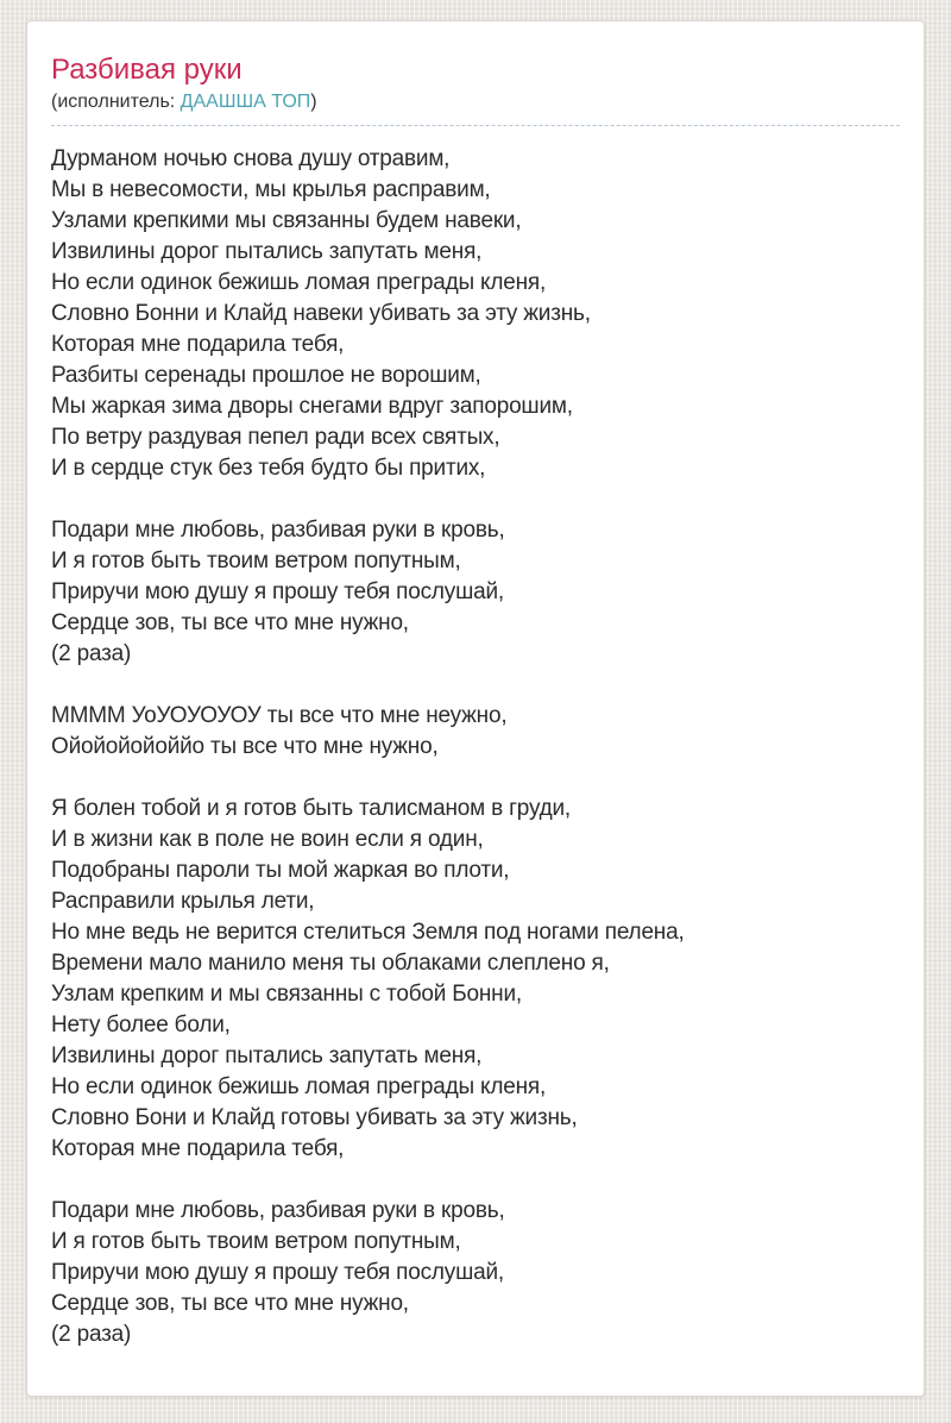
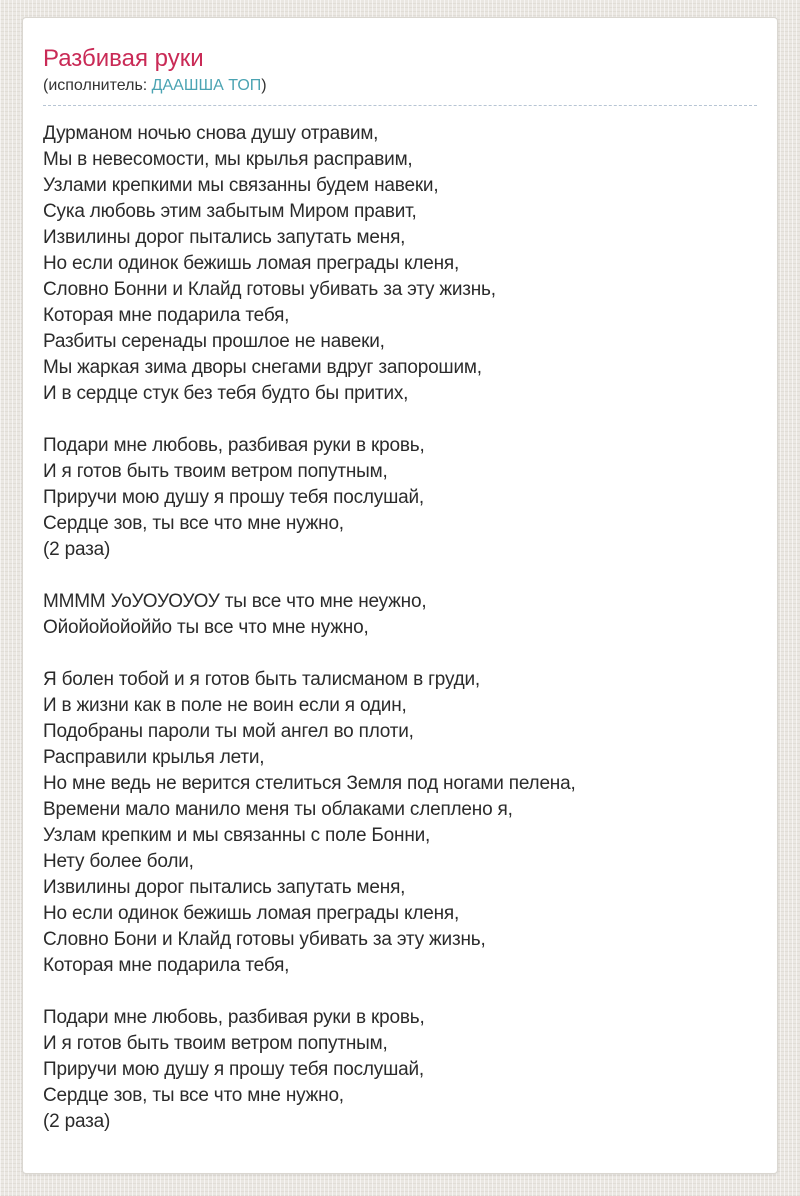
  Разбивая руки
  (исполнитель: ДААШША ТОП)
  Дурманом ночью снова душу отравим,
  Мы в невесомости, мы крылья расправим,
  Узлами крепкими мы связанны будем навеки,
+ Сука любовь этим забытым Миром правит,
  Извилины дорог пытались запутать меня,
  Но если одинок бежишь ломая преграды кленя,
- Словно Бонни и Клайд навеки убивать за эту жизнь,
+ Словно Бонни и Клайд готовы убивать за эту жизнь,
  Которая мне подарила тебя,
- Разбиты серенады прошлое не ворошим,
+ Разбиты серенады прошлое не навеки,
  Мы жаркая зима дворы снегами вдруг запорошим,
- По ветру раздувая пепел ради всех святых,
  И в сердце стук без тебя будто бы притих,
  Подари мне любовь, разбивая руки в кровь,
  И я готов быть твоим ветром попутным,
  Приручи мою душу я прошу тебя послушай,
  Сердце зов, ты все что мне нужно,
  (2 раза)
  МММM УоУОУОУОУ ты все что мне неужно,
  Ойойойойоййо ты все что мне нужно,
  Я болен тобой и я готов быть талисманом в груди,
  И в жизни как в поле не воин если я один,
- Подобраны пароли ты мой жаркая во плоти,
+ Подобраны пароли ты мой ангел во плоти,
  Расправили крылья лети,
  Но мне ведь не верится стелиться Земля под ногами пелена,
  Времени мало манило меня ты облаками слеплено я,
- Узлам крепким и мы связанны с тобой Бонни,
+ Узлам крепким и мы связанны с поле Бонни,
  Нету более боли,
  Извилины дорог пытались запутать меня,
  Но если одинок бежишь ломая преграды кленя,
  Словно Бони и Клайд готовы убивать за эту жизнь,
  Которая мне подарила тебя,
  Подари мне любовь, разбивая руки в кровь,
  И я готов быть твоим ветром попутным,
  Приручи мою душу я прошу тебя послушай,
  Сердце зов, ты все что мне нужно,
  (2 раза)
